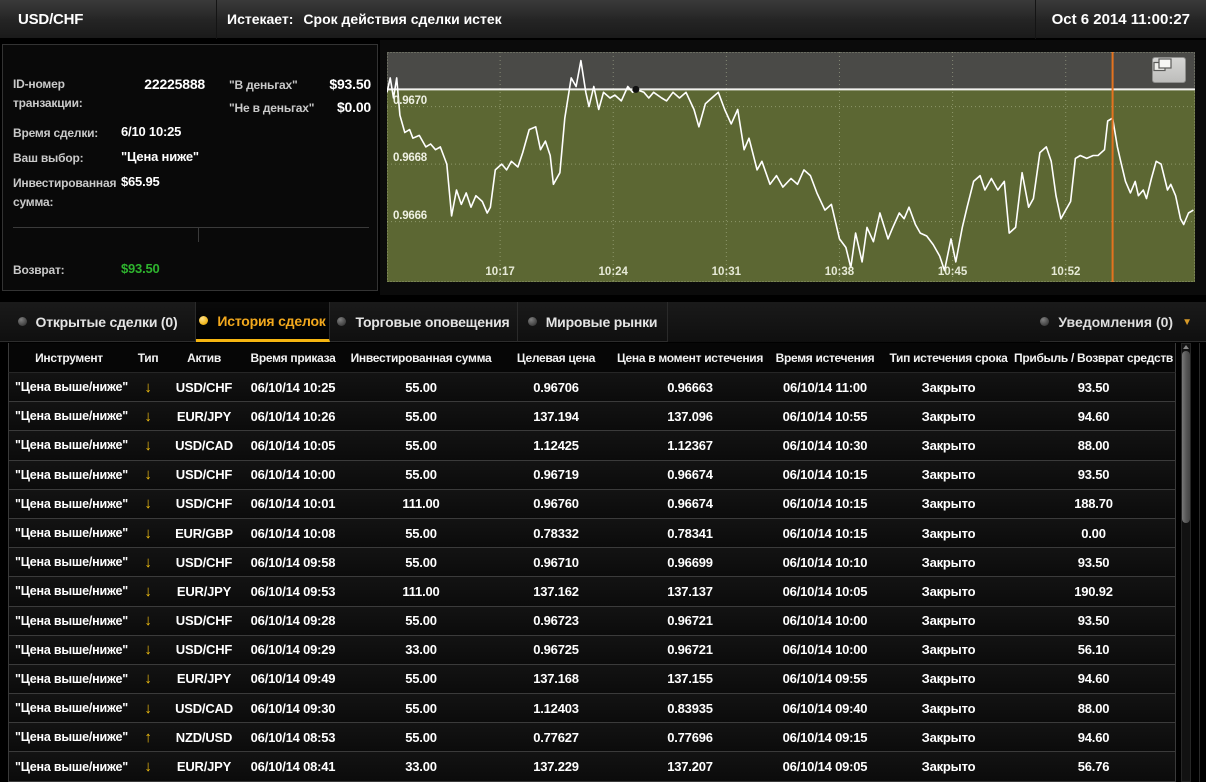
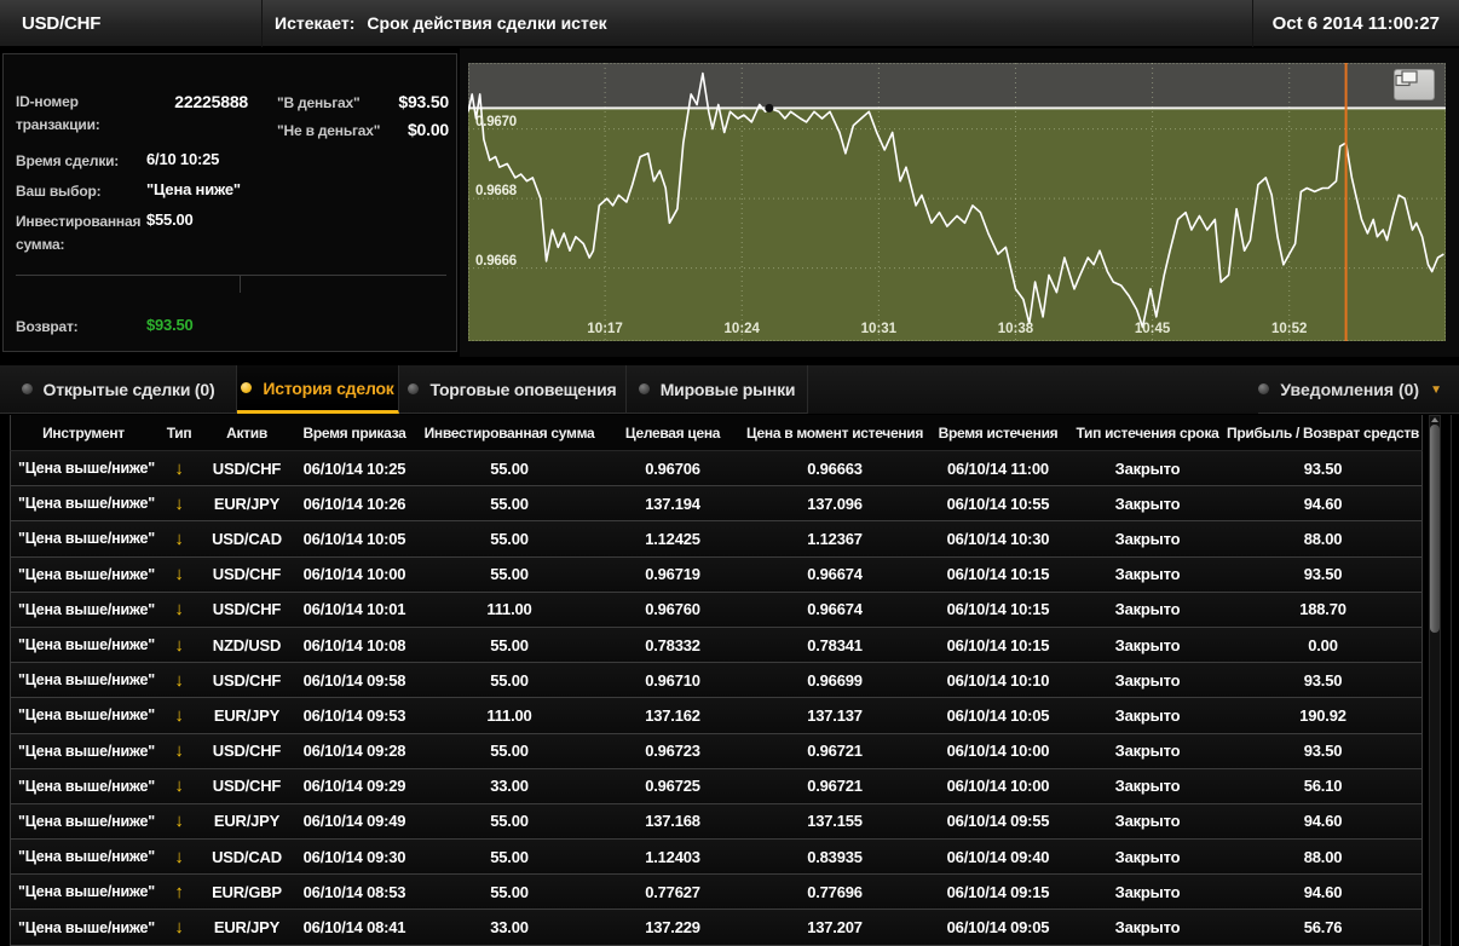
  USD/CHF
  Истекает:
  Срок действия сделки истек
  Oct 6 2014 11:00:27
  ID-номер транзакции:
  22225888
  "В деньгах"
  $93.50
  "Не в деньгах"
  $0.00
  Время сделки:
  6/10 10:25
  Ваш выбор:
  "Цена ниже"
  Инвестированная сумма:
- $65.95
+ $55.00
  Возврат:
  $93.50
  0.9670
  0.9668
  0.9666
  10:17
  10:24
  10:31
  10:38
  10:45
  10:52
  Открытые сделки (0)
  История сделок
  Торговые оповещения
  Мировые рынки
  Уведомления (0)
  ▼
  Инструмент
  Тип
  Актив
  Время приказа
  Инвестированная сумма
  Целевая цена
  Цена в момент истечения
  Время истечения
  Тип истечения срока
  Прибыль / Возврат средств
  "Цена выше/ниже"
  ↓
  USD/CHF
  06/10/14 10:25
  55.00
  0.96706
  0.96663
  06/10/14 11:00
  Закрыто
  93.50
  "Цена выше/ниже"
  ↓
  EUR/JPY
  06/10/14 10:26
  55.00
  137.194
  137.096
  06/10/14 10:55
  Закрыто
  94.60
  "Цена выше/ниже"
  ↓
  USD/CAD
  06/10/14 10:05
  55.00
  1.12425
  1.12367
  06/10/14 10:30
  Закрыто
  88.00
  "Цена выше/ниже"
  ↓
  USD/CHF
  06/10/14 10:00
  55.00
  0.96719
  0.96674
  06/10/14 10:15
  Закрыто
  93.50
  "Цена выше/ниже"
  ↓
  USD/CHF
  06/10/14 10:01
  111.00
  0.96760
  0.96674
  06/10/14 10:15
  Закрыто
  188.70
  "Цена выше/ниже"
  ↓
- EUR/GBP
+ NZD/USD
  06/10/14 10:08
  55.00
  0.78332
  0.78341
  06/10/14 10:15
  Закрыто
  0.00
  "Цена выше/ниже"
  ↓
  USD/CHF
  06/10/14 09:58
  55.00
  0.96710
  0.96699
  06/10/14 10:10
  Закрыто
  93.50
  "Цена выше/ниже"
  ↓
  EUR/JPY
  06/10/14 09:53
  111.00
  137.162
  137.137
  06/10/14 10:05
  Закрыто
  190.92
  "Цена выше/ниже"
  ↓
  USD/CHF
  06/10/14 09:28
  55.00
  0.96723
  0.96721
  06/10/14 10:00
  Закрыто
  93.50
  "Цена выше/ниже"
  ↓
  USD/CHF
  06/10/14 09:29
  33.00
  0.96725
  0.96721
  06/10/14 10:00
  Закрыто
  56.10
  "Цена выше/ниже"
  ↓
  EUR/JPY
  06/10/14 09:49
  55.00
  137.168
  137.155
  06/10/14 09:55
  Закрыто
  94.60
  "Цена выше/ниже"
  ↓
  USD/CAD
  06/10/14 09:30
  55.00
  1.12403
  0.83935
  06/10/14 09:40
  Закрыто
  88.00
  "Цена выше/ниже"
  ↑
- NZD/USD
+ EUR/GBP
  06/10/14 08:53
  55.00
  0.77627
  0.77696
  06/10/14 09:15
  Закрыто
  94.60
  "Цена выше/ниже"
  ↓
  EUR/JPY
  06/10/14 08:41
  33.00
  137.229
  137.207
  06/10/14 09:05
  Закрыто
  56.76
